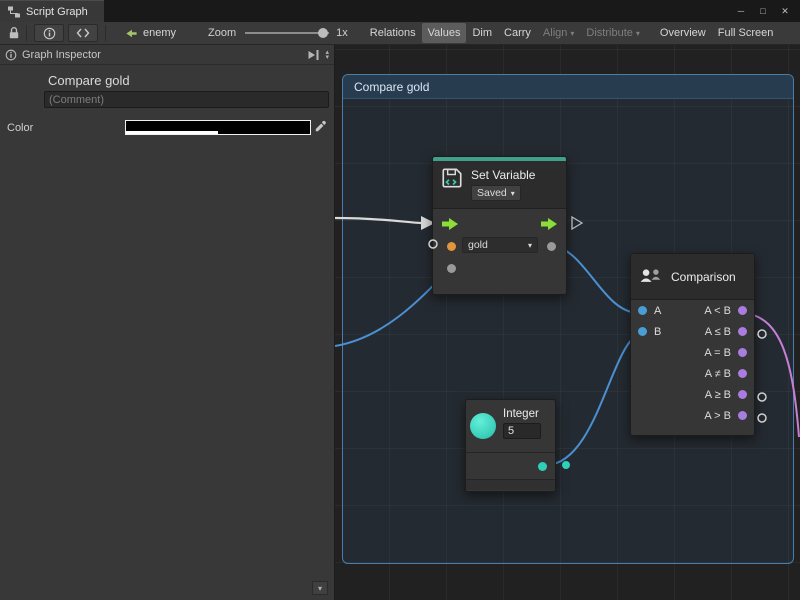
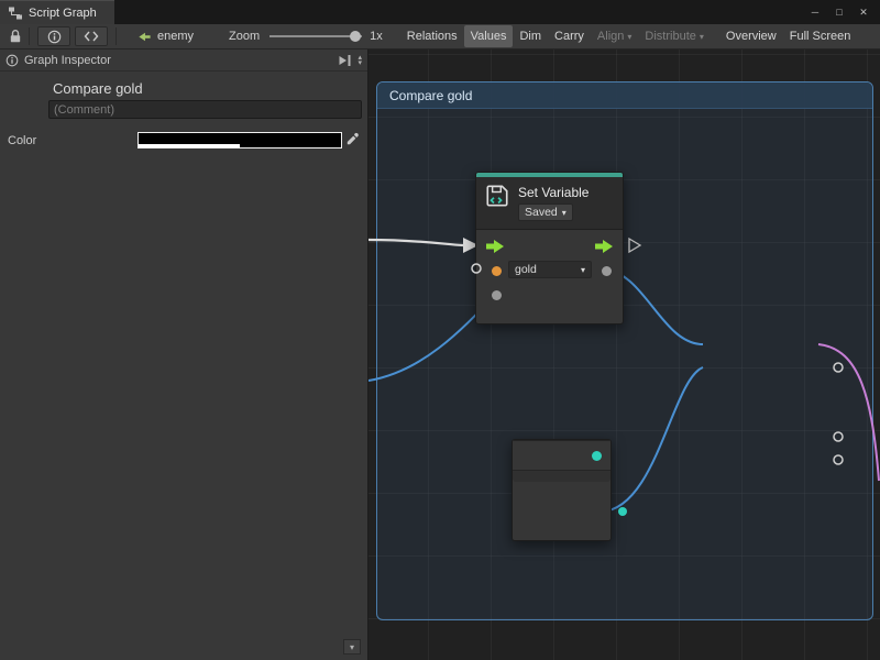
  Script Graph
  ─
  □
  ✕
  enemy
  Zoom
  1x
  Relations
  Values
  Dim
  Carry
  Align
  ▾
  Distribute
  ▾
  Overview
  Full Screen
  Graph Inspector
  Compare gold
  (Comment)
  Color
  ▾
  Compare gold
  Set Variable
  Saved
  ▾
  gold
  ▾
- Comparison
- A
- A < B
- B
- A ≤ B
- A = B
- A ≠ B
- A ≥ B
- A > B
- Integer
- 5
